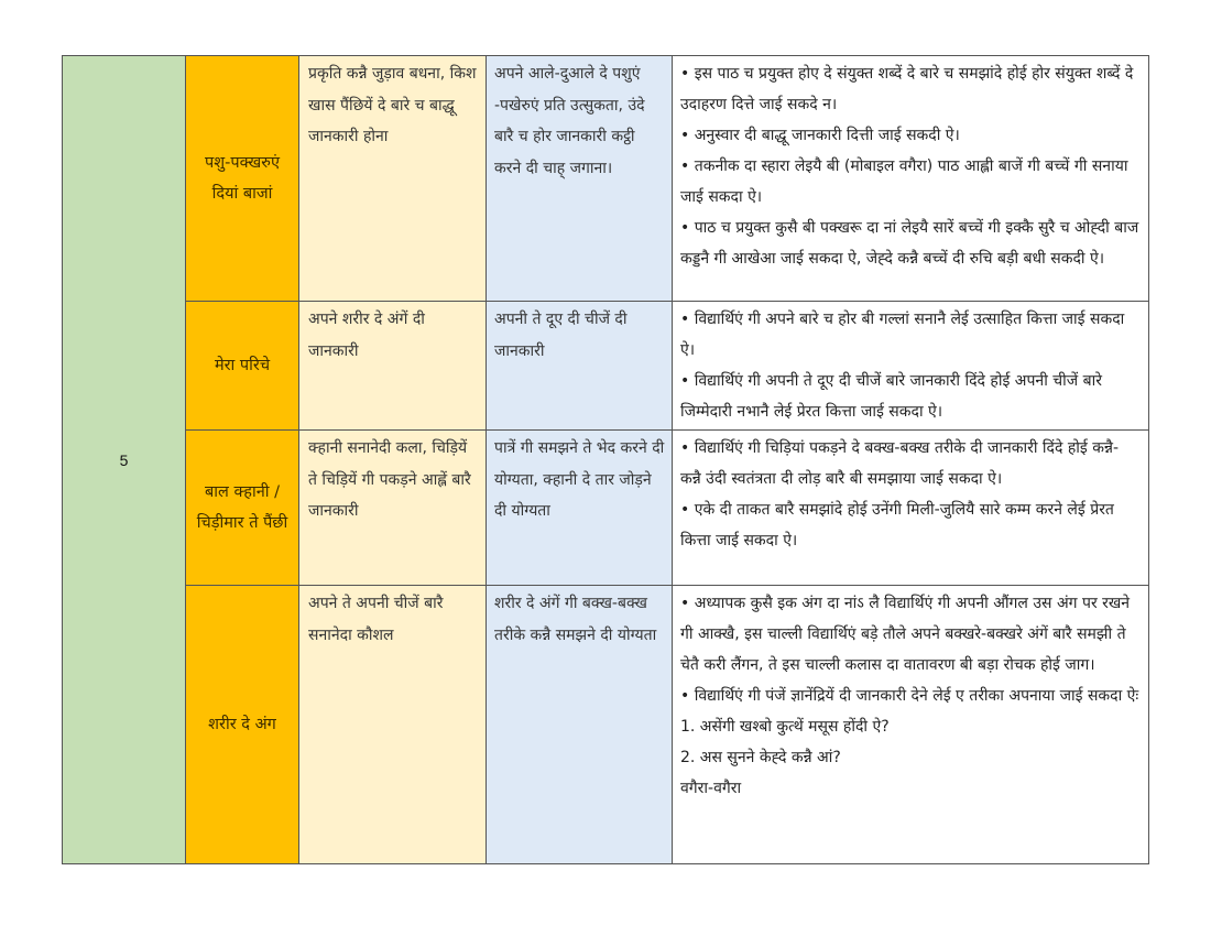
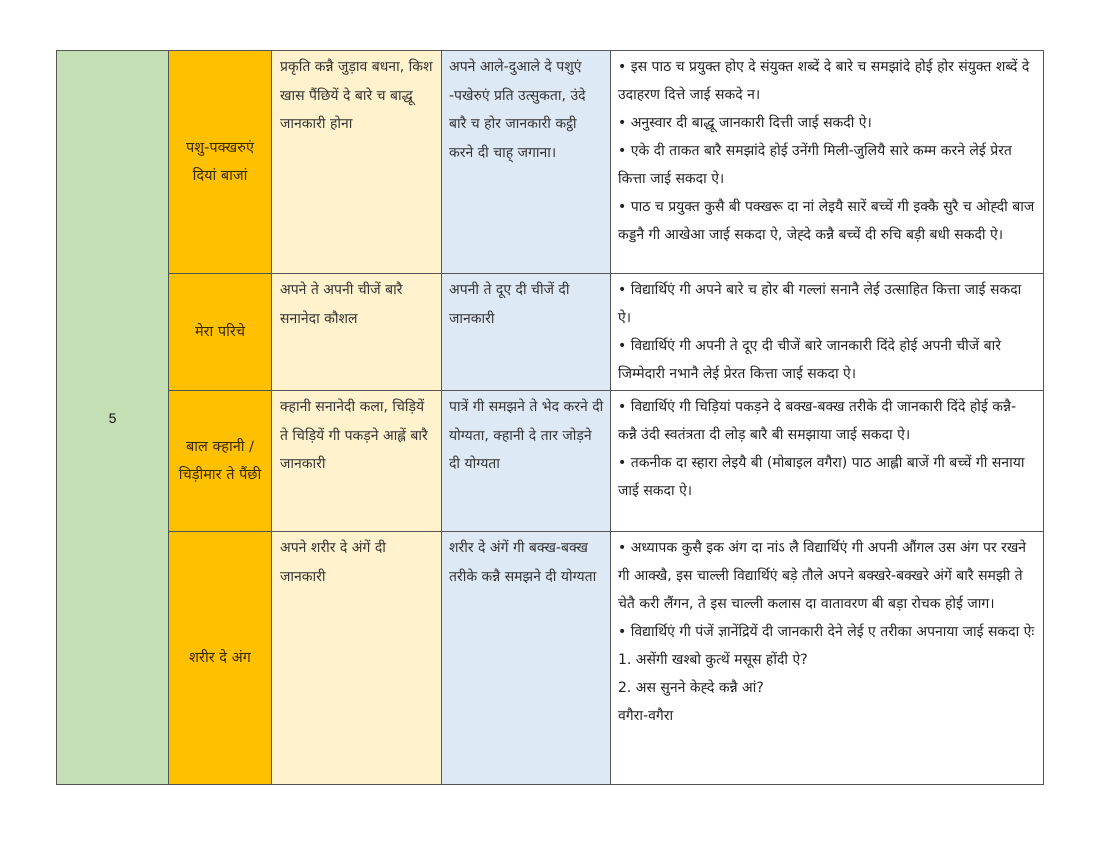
- 5	पशु-पक्खरुएं दियां बाजां	प्रकृति कन्नै जुड़ाव बधना, किश खास पैंछियें दे बारे च बाद्धू जानकारी होना	अपने आले-दुआले दे पशुएं -पखेरुएं प्रति उत्सुकता, उंदे बारै च होर जानकारी कट्ठी करने दी चाह् जगाना।	• इस पाठ च प्रयुक्त होए दे संयुक्त शब्दें दे बारे च समझांदे होई होर संयुक्त शब्दें दे उदाहरण दित्ते जाई सकदे न। • अनुस्वार दी बाद्धू जानकारी दित्ती जाई सकदी ऐ। • तकनीक दा स्हारा लेइयै बी (मोबाइल वगैरा) पाठ आह्ली बाजें गी बच्चें गी सनाया जाई सकदा ऐ। • पाठ च प्रयुक्त कुसै बी पक्खरू दा नां लेइयै सारें बच्चें गी इक्कै सुरै च ओह्दी बाज कड्डनै गी आखेआ जाई सकदा ऐ, जेह्दे कन्नै बच्चें दी रुचि बड़ी बधी सकदी ऐ।
+ 5	पशु-पक्खरुएं दियां बाजां	प्रकृति कन्नै जुड़ाव बधना, किश खास पैंछियें दे बारे च बाद्धू जानकारी होना	अपने आले-दुआले दे पशुएं -पखेरुएं प्रति उत्सुकता, उंदे बारै च होर जानकारी कट्ठी करने दी चाह् जगाना।	• इस पाठ च प्रयुक्त होए दे संयुक्त शब्दें दे बारे च समझांदे होई होर संयुक्त शब्दें दे उदाहरण दित्ते जाई सकदे न। • अनुस्वार दी बाद्धू जानकारी दित्ती जाई सकदी ऐ। • एके दी ताकत बारै समझांदे होई उनेंगी मिली-जुलियै सारे कम्म करने लेई प्रेरत कित्ता जाई सकदा ऐ। • पाठ च प्रयुक्त कुसै बी पक्खरू दा नां लेइयै सारें बच्चें गी इक्कै सुरै च ओह्दी बाज कड्डनै गी आखेआ जाई सकदा ऐ, जेह्दे कन्नै बच्चें दी रुचि बड़ी बधी सकदी ऐ।
- मेरा परिचे	अपने शरीर दे अंगें दी जानकारी	अपनी ते दूए दी चीजें दी जानकारी	• विद्यार्थिएं गी अपने बारे च होर बी गल्लां सनानै लेई उत्साहित कित्ता जाई सकदा ऐ। • विद्यार्थिएं गी अपनी ते दूए दी चीजें बारे जानकारी दिंदे होई अपनी चीजें बारे जिम्मेदारी नभानै लेई प्रेरत कित्ता जाई सकदा ऐ।
+ मेरा परिचे	अपने ते अपनी चीजें बारै सनानेदा कौशल	अपनी ते दूए दी चीजें दी जानकारी	• विद्यार्थिएं गी अपने बारे च होर बी गल्लां सनानै लेई उत्साहित कित्ता जाई सकदा ऐ। • विद्यार्थिएं गी अपनी ते दूए दी चीजें बारे जानकारी दिंदे होई अपनी चीजें बारे जिम्मेदारी नभानै लेई प्रेरत कित्ता जाई सकदा ऐ।
- बाल क्हानी / चिड़ीमार ते पैंछी	क्हानी सनानेदी कला, चिड़ियें ते चिड़ियें गी पकड़ने आह्लें बारै जानकारी	पात्रें गी समझने ते भेद करने दी योग्यता, क्हानी दे तार जोड़ने दी योग्यता	• विद्यार्थिएं गी चिड़ियां पकड़ने दे बक्ख-बक्ख तरीके दी जानकारी दिंदे होई कन्नै- कन्नै उंदी स्वतंत्रता दी लोड़ बारै बी समझाया जाई सकदा ऐ। • एके दी ताकत बारै समझांदे होई उनेंगी मिली-जुलियै सारे कम्म करने लेई प्रेरत कित्ता जाई सकदा ऐ।
+ बाल क्हानी / चिड़ीमार ते पैंछी	क्हानी सनानेदी कला, चिड़ियें ते चिड़ियें गी पकड़ने आह्लें बारै जानकारी	पात्रें गी समझने ते भेद करने दी योग्यता, क्हानी दे तार जोड़ने दी योग्यता	• विद्यार्थिएं गी चिड़ियां पकड़ने दे बक्ख-बक्ख तरीके दी जानकारी दिंदे होई कन्नै- कन्नै उंदी स्वतंत्रता दी लोड़ बारै बी समझाया जाई सकदा ऐ। • तकनीक दा स्हारा लेइयै बी (मोबाइल वगैरा) पाठ आह्ली बाजें गी बच्चें गी सनाया जाई सकदा ऐ।
- शरीर दे अंग	अपने ते अपनी चीजें बारै सनानेदा कौशल	शरीर दे अंगें गी बक्ख-बक्ख तरीके कन्नै समझने दी योग्यता	• अध्यापक कुसै इक अंग दा नांऽ लै विद्यार्थिएं गी अपनी औंगल उस अंग पर रखने गी आक्खै, इस चाल्ली विद्यार्थिएं बड़े तौले अपने बक्खरे-बक्खरे अंगें बारै समझी ते चेतै करी लैंगन, ते इस चाल्ली कलास दा वातावरण बी बड़ा रोचक होई जाग। • विद्यार्थिएं गी पंजें ज्ञानेंद्रियें दी जानकारी देने लेई ए तरीका अपनाया जाई सकदा ऐः 1. असेंगी खश्बो कुत्थें मसूस होंदी ऐ? 2. अस सुनने केह्दे कन्नै आं? वगैरा-वगैरा
+ शरीर दे अंग	अपने शरीर दे अंगें दी जानकारी	शरीर दे अंगें गी बक्ख-बक्ख तरीके कन्नै समझने दी योग्यता	• अध्यापक कुसै इक अंग दा नांऽ लै विद्यार्थिएं गी अपनी औंगल उस अंग पर रखने गी आक्खै, इस चाल्ली विद्यार्थिएं बड़े तौले अपने बक्खरे-बक्खरे अंगें बारै समझी ते चेतै करी लैंगन, ते इस चाल्ली कलास दा वातावरण बी बड़ा रोचक होई जाग। • विद्यार्थिएं गी पंजें ज्ञानेंद्रियें दी जानकारी देने लेई ए तरीका अपनाया जाई सकदा ऐः 1. असेंगी खश्बो कुत्थें मसूस होंदी ऐ? 2. अस सुनने केह्दे कन्नै आं? वगैरा-वगैरा
